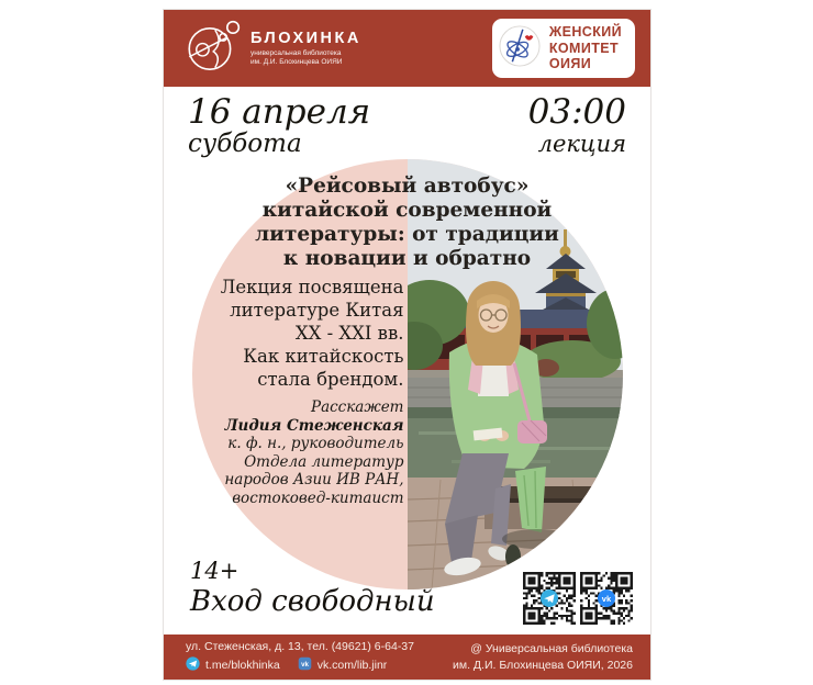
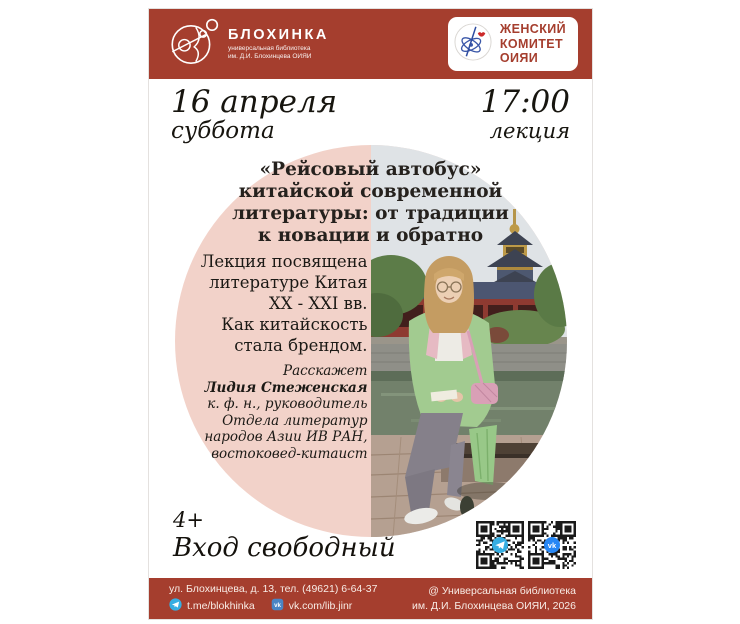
  БЛОХИНКА
  ЖЕНСКИЙ
  КОМИТЕТ
  ОИЯИ
  16 апреля
  суббота
- 03:00
+ 17:00
  лекция
  «Рейсовый автобус»
  китайской современной
  литературы: от традиции
  к новации и обратно
  Лекция посвящена
  литературе Китая
  XX - XXI вв.
  Как китайскость
  стала брендом.
  Расскажет
  Лидия Стеженская
  к. ф. н., руководитель
  Отдела литератур
  народов Азии ИВ РАН,
  востоковед-китаист
- 14+
+ 4+
  Вход свободный
  vk
- ул. Стеженская, д. 13, тел. (49621) 6-64-37
+ ул. Блохинцева, д. 13, тел. (49621) 6-64-37
  t.me/blokhinka
  vk.com/lib.jinr
  @ Универсальная библиотека
  им. Д.И. Блохинцева ОИЯИ, 2026
